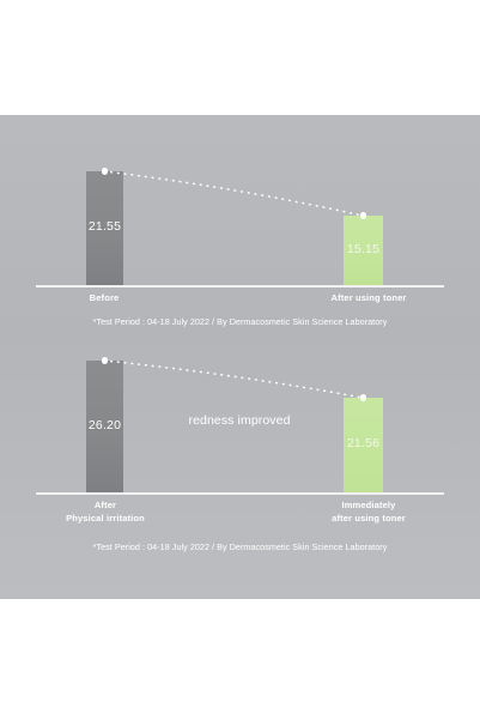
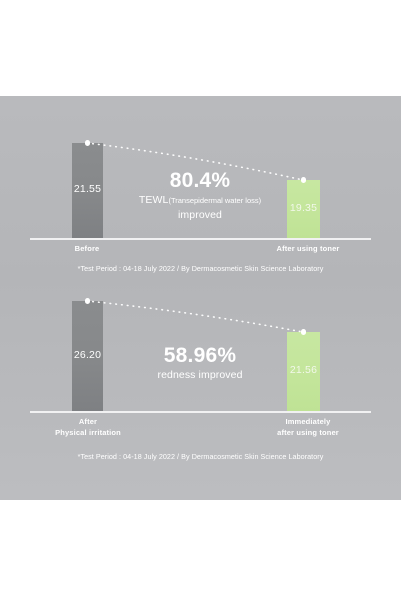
  21.55
- 15.15
+ 19.35
  Before
  After using toner
+ 80.4%
+ TEWL(Transepidermal water loss)
+ improved
  *Test Period : 04-18 July 2022 / By Dermacosmetic Skin Science Laboratory
  26.20
  21.56
  After
  Physical irritation
  Immediately
  after using toner
+ 58.96%
  redness improved
  *Test Period : 04-18 July 2022 / By Dermacosmetic Skin Science Laboratory
